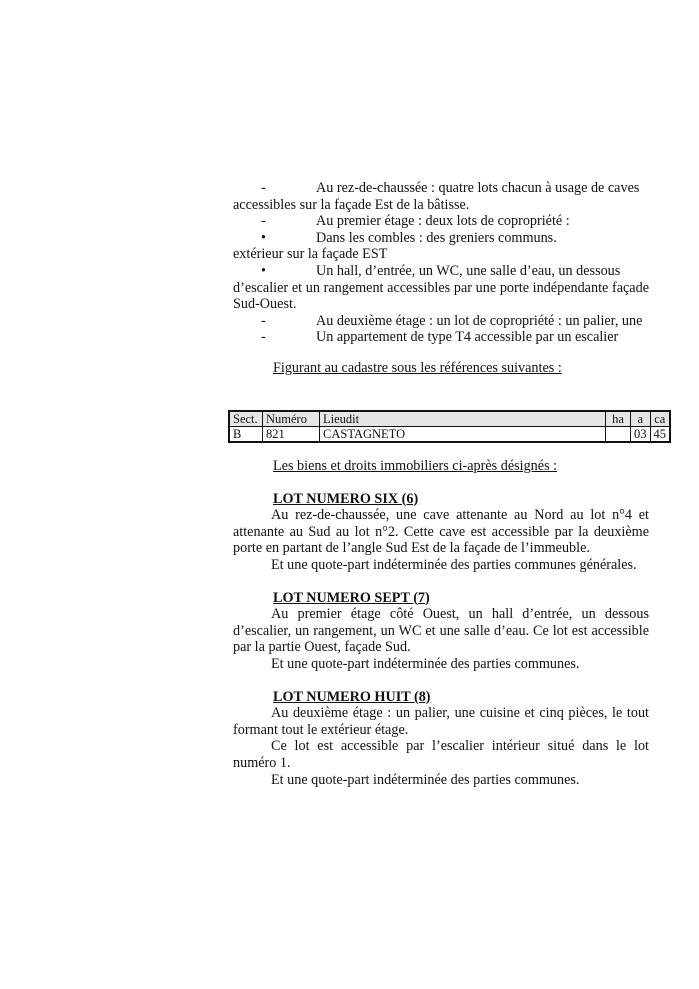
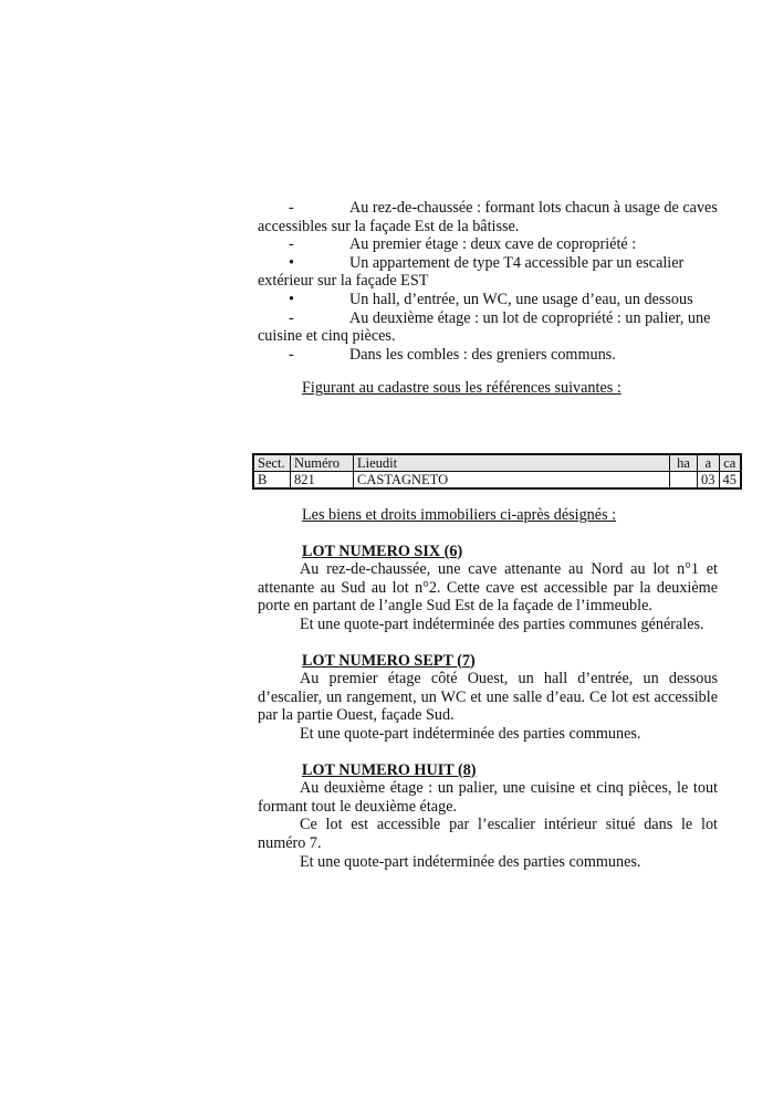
- - Au rez-de-chaussée : quatre lots chacun à usage de caves
+ - Au rez-de-chaussée : formant lots chacun à usage de caves
  accessibles sur la façade Est de la bâtisse.
- - Au premier étage : deux lots de copropriété :
+ - Au premier étage : deux cave de copropriété :
- • Dans les combles : des greniers communs.
+ • Un appartement de type T4 accessible par un escalier
  extérieur sur la façade EST
- • Un hall, d’entrée, un WC, une salle d’eau, un dessous
+ • Un hall, d’entrée, un WC, une usage d’eau, un dessous
- d’escalier et un rangement accessibles par une porte indépendante façade Sud-Ouest.
  - Au deuxième étage : un lot de copropriété : un palier, une
+ cuisine et cinq pièces.
- - Un appartement de type T4 accessible par un escalier
+ - Dans les combles : des greniers communs.
  Figurant au cadastre sous les références suivantes :
  Sect.	Numéro	Lieudit	ha	a	ca
  B	821	CASTAGNETO		03	45
  Les biens et droits immobiliers ci-après désignés :
  LOT NUMERO SIX (6)
- Au rez-de-chaussée, une cave attenante au Nord au lot n°4 et attenante au Sud au lot n°2. Cette cave est accessible par la deuxième porte en partant de l’angle Sud Est de la façade de l’immeuble.
+ Au rez-de-chaussée, une cave attenante au Nord au lot n°1 et attenante au Sud au lot n°2. Cette cave est accessible par la deuxième porte en partant de l’angle Sud Est de la façade de l’immeuble.
  Et une quote-part indéterminée des parties communes générales.
  LOT NUMERO SEPT (7)
  Au premier étage côté Ouest, un hall d’entrée, un dessous d’escalier, un rangement, un WC et une salle d’eau. Ce lot est accessible par la partie Ouest, façade Sud.
  Et une quote-part indéterminée des parties communes.
  LOT NUMERO HUIT (8)
- Au deuxième étage : un palier, une cuisine et cinq pièces, le tout formant tout le extérieur étage.
+ Au deuxième étage : un palier, une cuisine et cinq pièces, le tout formant tout le deuxième étage.
- Ce lot est accessible par l’escalier intérieur situé dans le lot numéro 1.
+ Ce lot est accessible par l’escalier intérieur situé dans le lot numéro 7.
  Et une quote-part indéterminée des parties communes.
